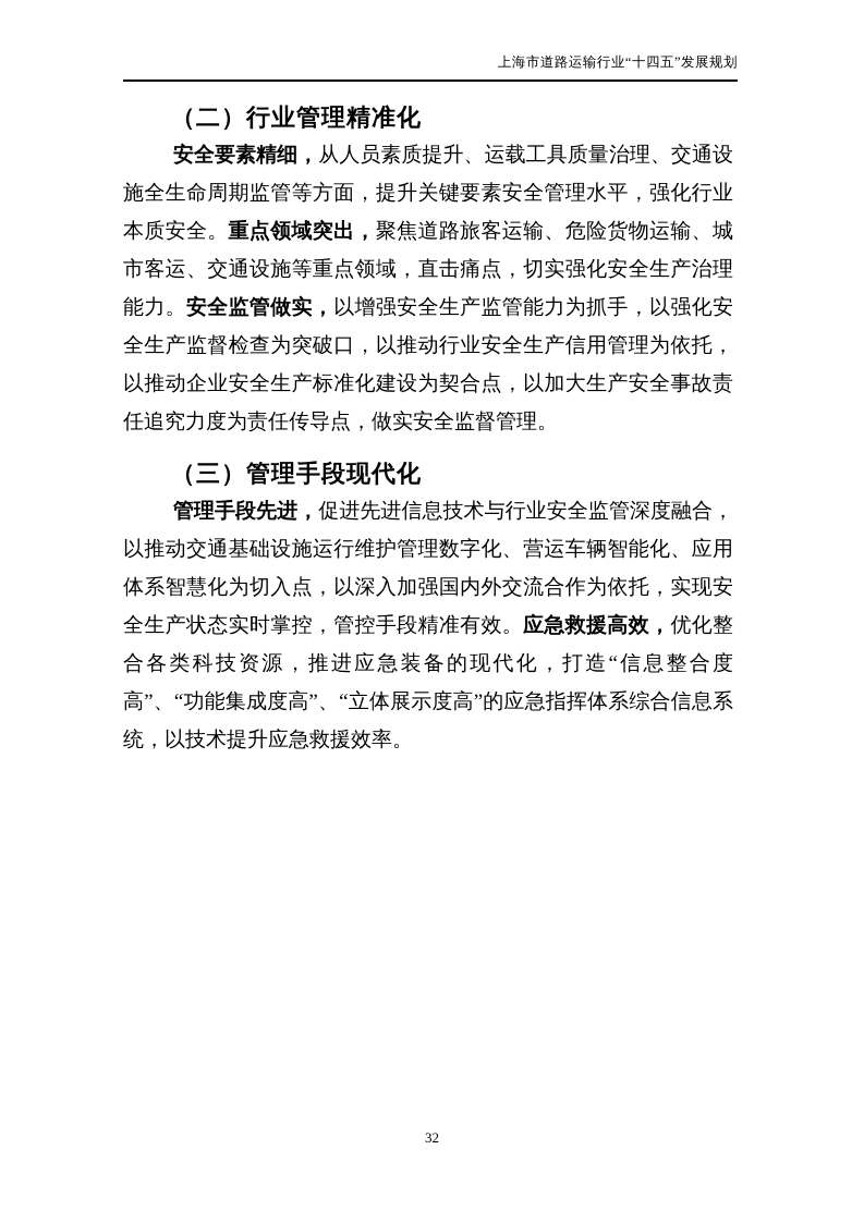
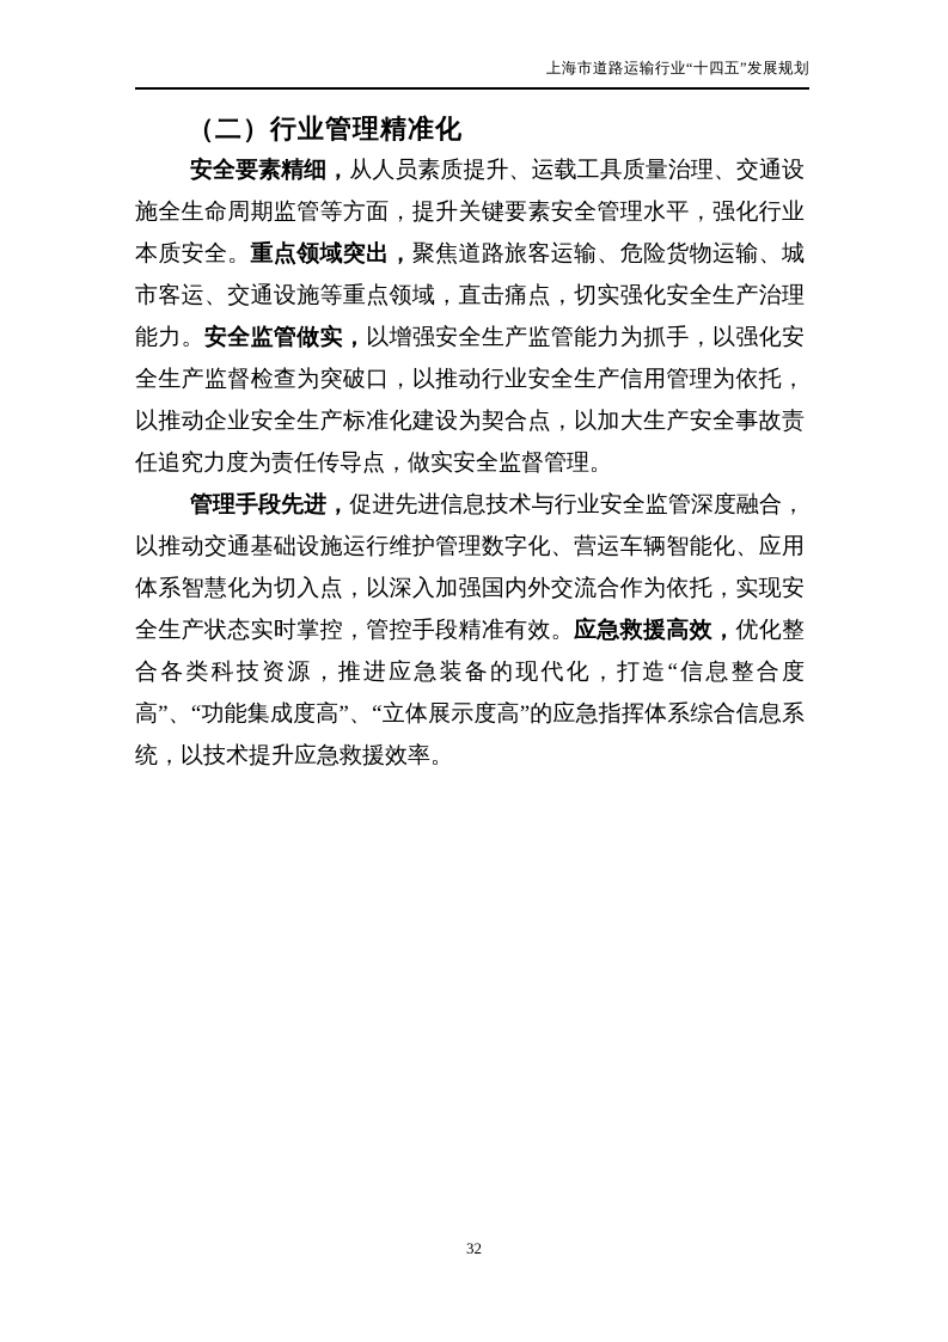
  上海市道路运输行业“十四五”发展规划
  （二）行业管理精准化
  安全要素精细，从人员素质提升、运载工具质量治理、交通设施全生命周期监管等方面，提升关键要素安全管理水平，强化行业本质安全。重点领域突出，聚焦道路旅客运输、危险货物运输、城市客运、交通设施等重点领域，直击痛点，切实强化安全生产治理能力。安全监管做实，以增强安全生产监管能力为抓手，以强化安全生产监督检查为突破口，以推动行业安全生产信用管理为依托，以推动企业安全生产标准化建设为契合点，以加大生产安全事故责任追究力度为责任传导点，做实安全监督管理。
- （三）管理手段现代化
  管理手段先进，促进先进信息技术与行业安全监管深度融合，以推动交通基础设施运行维护管理数字化、营运车辆智能化、应用体系智慧化为切入点，以深入加强国内外交流合作为依托，实现安全生产状态实时掌控，管控手段精准有效。应急救援高效，优化整合各类科技资源，推进应急装备的现代化，打造“信息整合度高”、“功能集成度高”、“立体展示度高”的应急指挥体系综合信息系统，以技术提升应急救援效率。
  32
